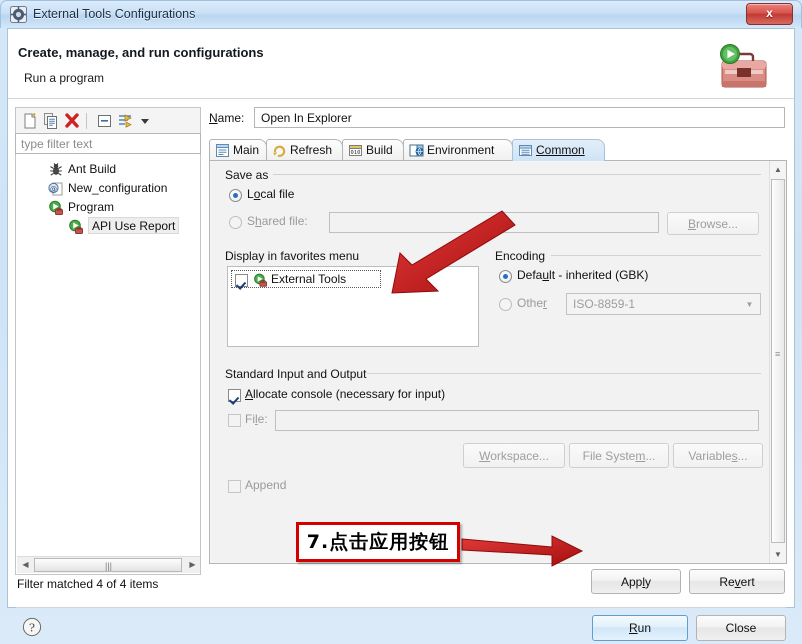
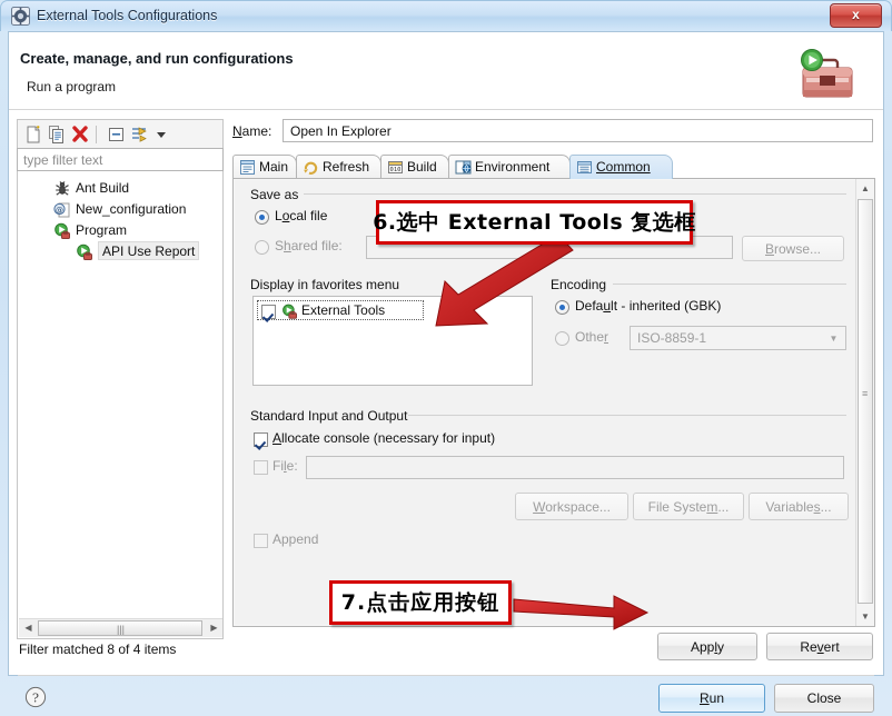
  External Tools Configurations
  x
  Create, manage, and run configurations
  Run a program
  type filter text
  Ant Build
  @
  New_configuration
  Program
  API Use Report
  ◀
  ▶
  |||
- Filter matched 4 of 4 items
+ Filter matched 8 of 4 items
  Name:
  Open In Explorer
  Main
  Refresh
  Build
  Environment
  Common
  Save as
  Local file
  Shared file:
  Browse...
  Display in favorites menu
  External Tools
  Encoding
  Default - inherited (GBK)
  Other
  ISO-8859-1
  ▼
  Standard Input and Output
  Allocate console (necessary for input)
  File:
  Workspace...
  File System...
  Variables...
  Append
  ▲
  ▼
  ≡
  Apply
  Revert
  ?
  Run
  Close
+ 6.选中 External Tools 复选框
  7.点击应用按钮
